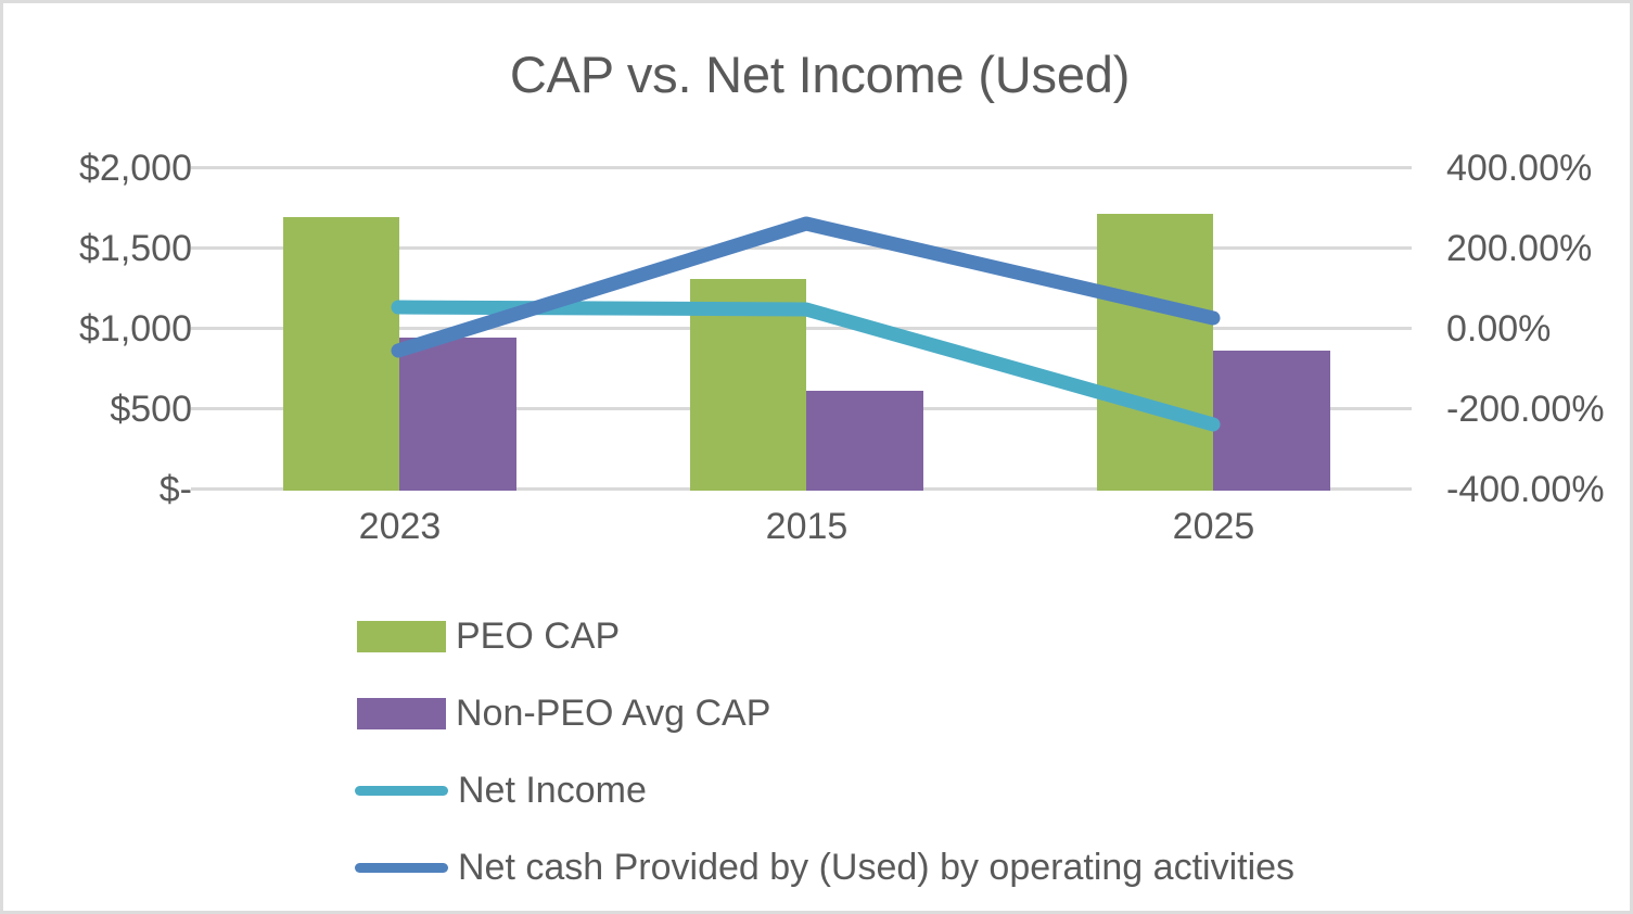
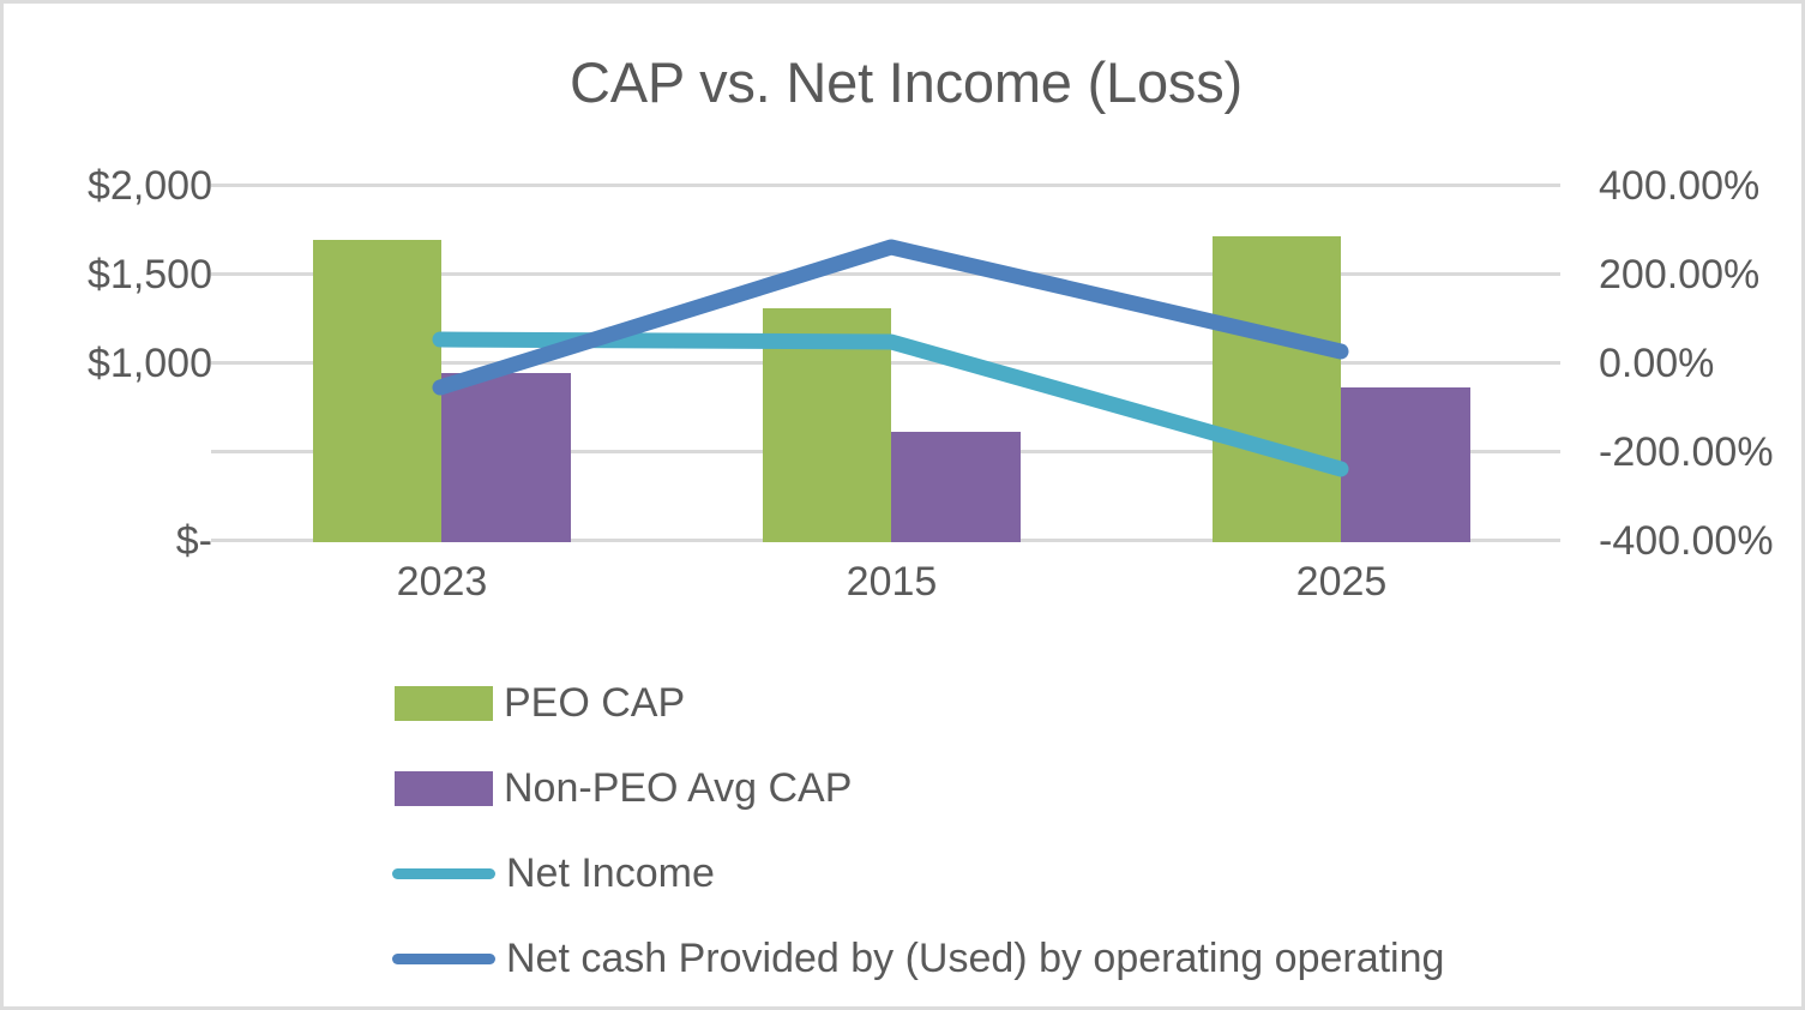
- CAP vs. Net Income (Used)
+ CAP vs. Net Income (Loss)
  $2,000
  $1,500
  $1,000
- $500
  $-
  400.00%
  200.00%
  0.00%
  -200.00%
  -400.00%
  2023
  2015
  2025
  PEO CAP
  Non-PEO Avg CAP
  Net Income
- Net cash Provided by (Used) by operating activities
+ Net cash Provided by (Used) by operating operating
